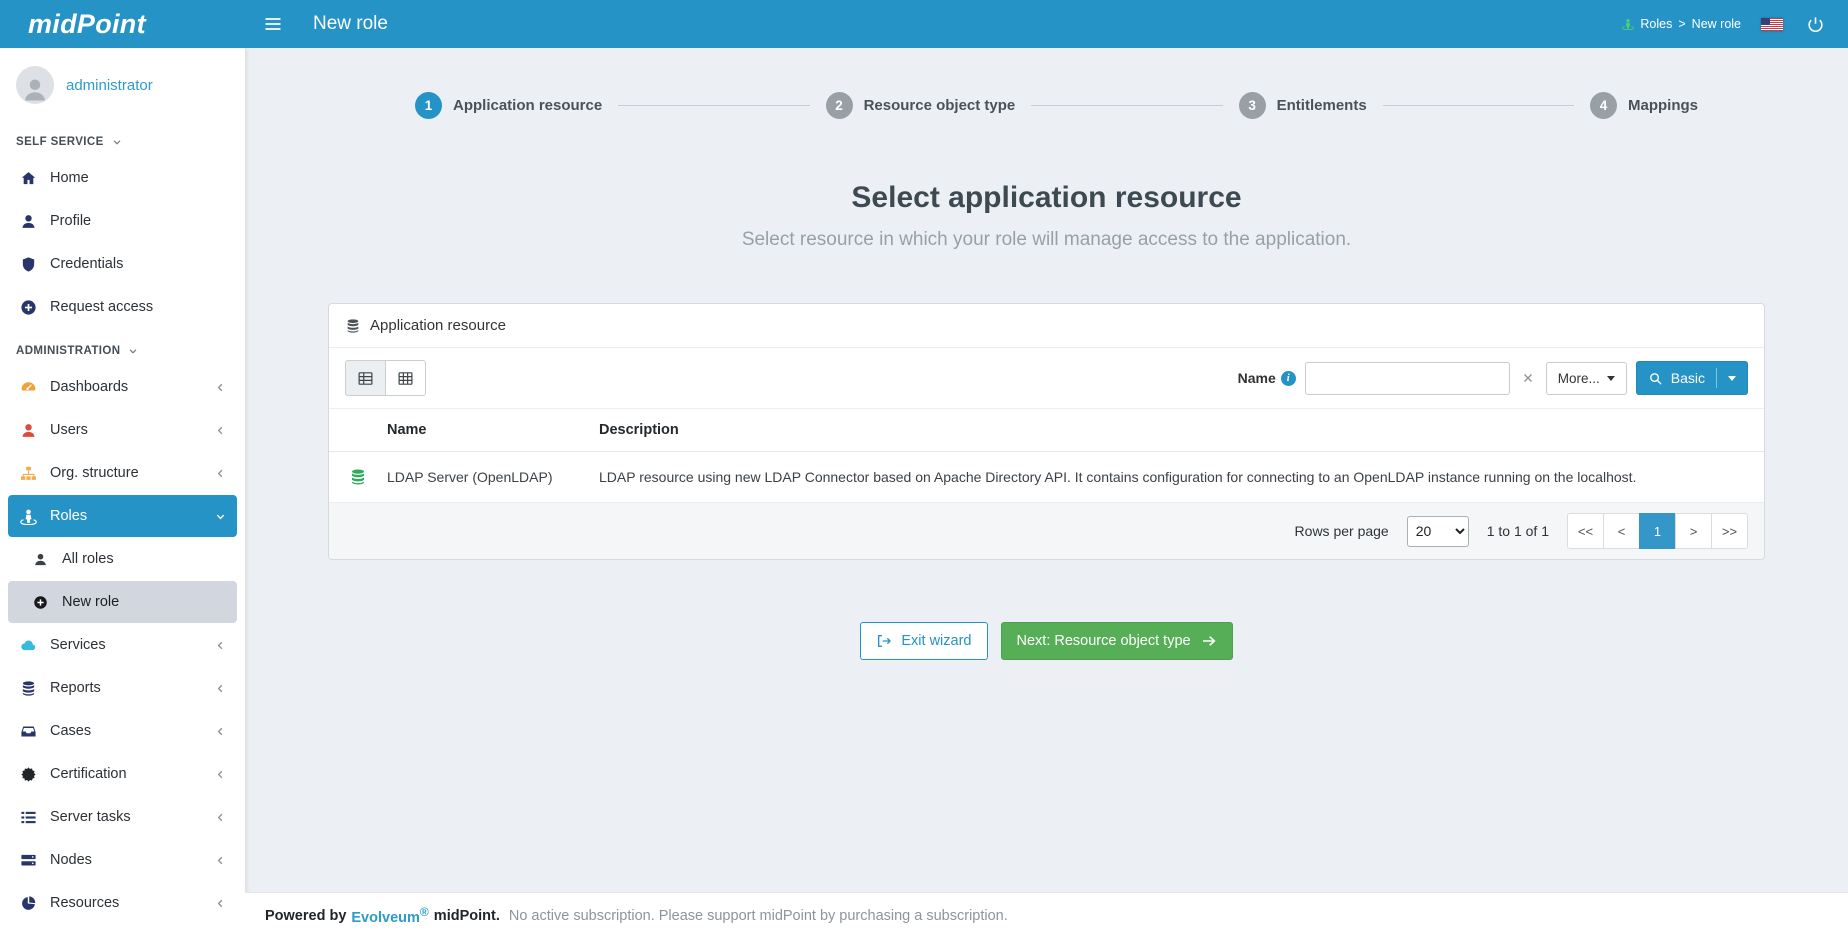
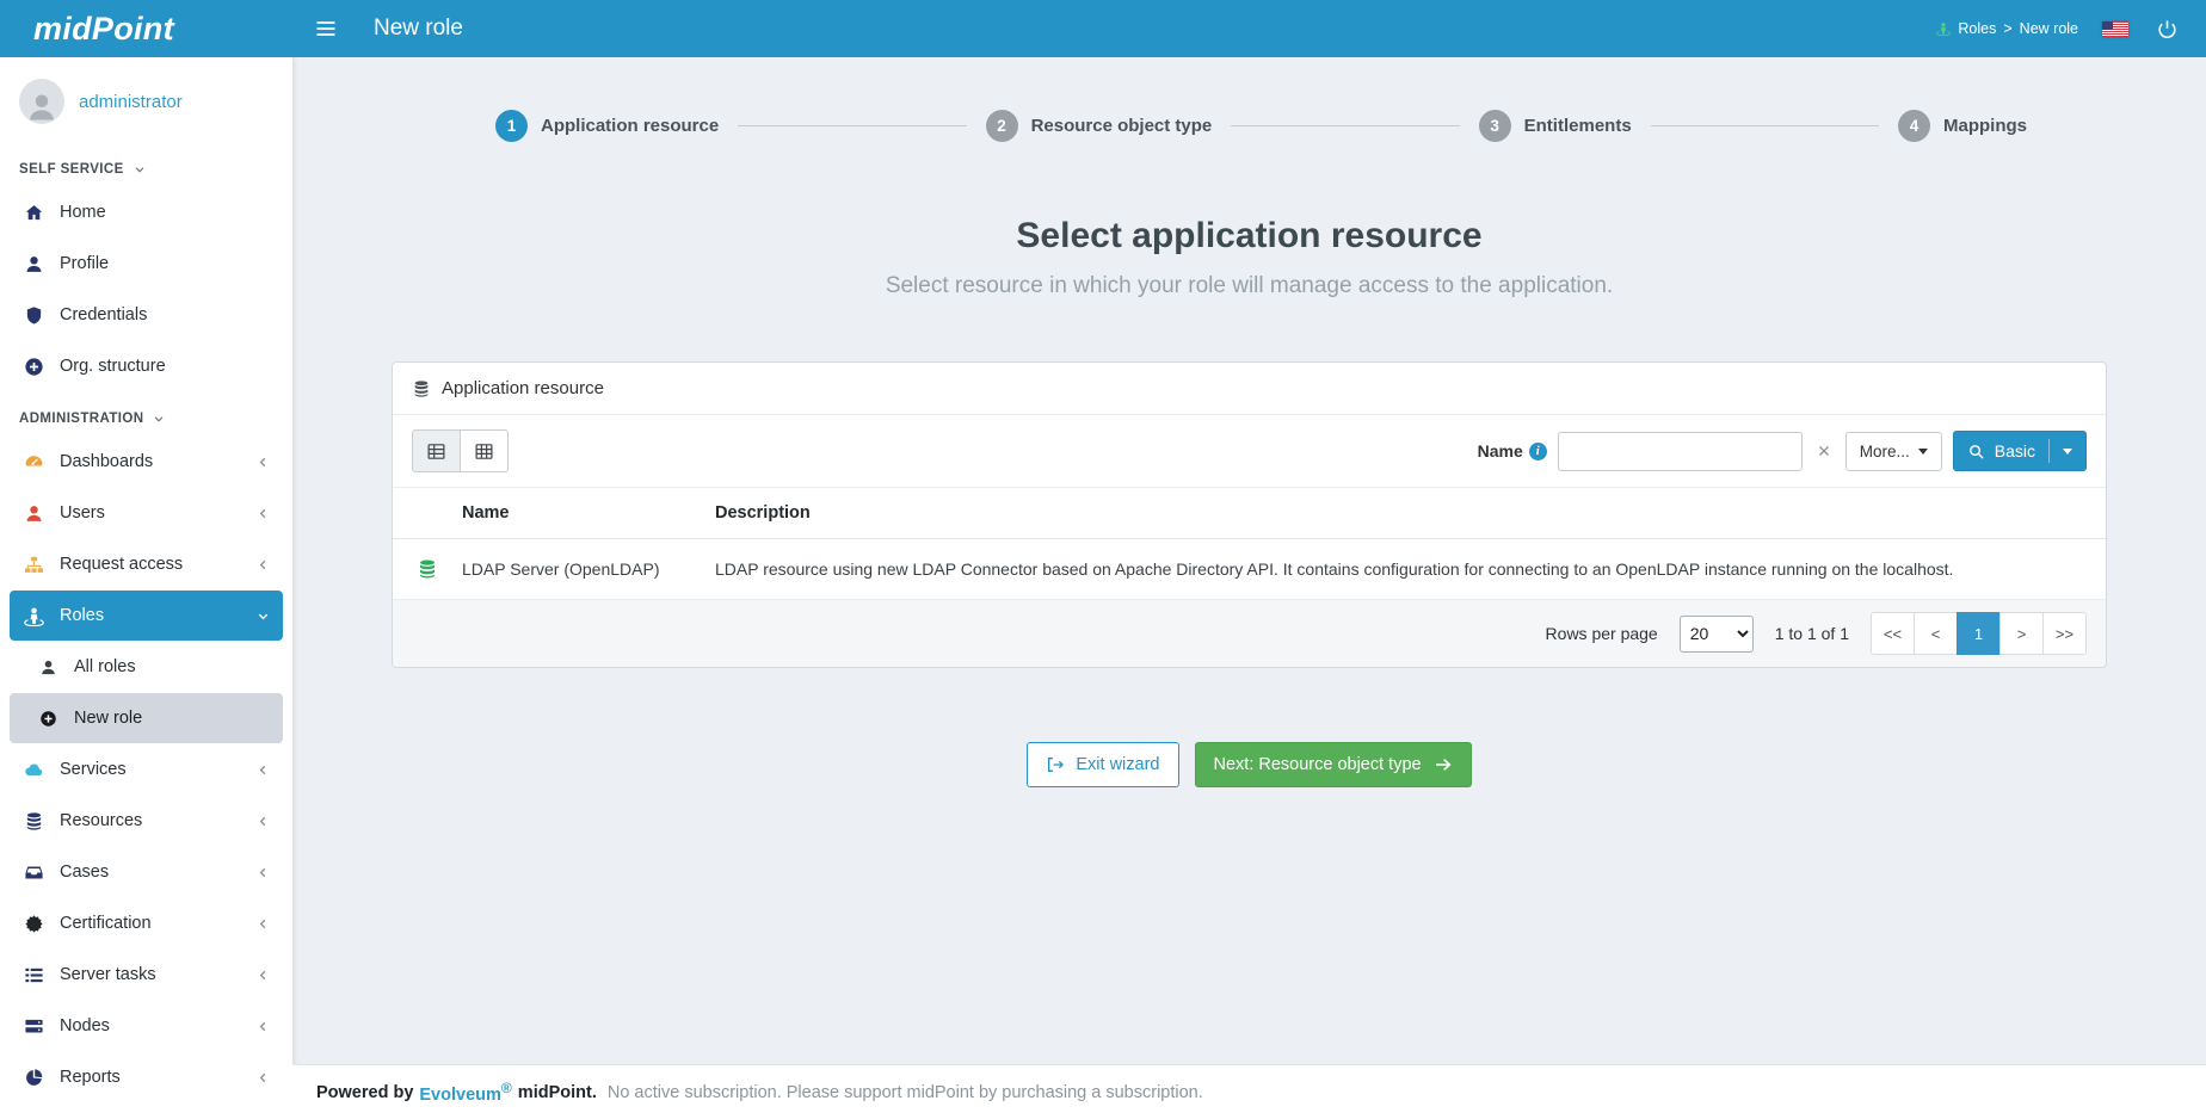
  midPoint
  New role
  Roles
  >
  New role
  administrator
  SELF SERVICE
  Home
  Profile
  Credentials
- Request access
+ Org. structure
  ADMINISTRATION
  Dashboards
  Users
- Org. structure
+ Request access
  Roles
  All roles
  New role
  Services
- Reports
+ Resources
  Cases
  Certification
  Server tasks
  Nodes
- Resources
+ Reports
  1
  Application resource
  2
  Resource object type
  3
  Entitlements
  4
  Mappings
  Select application resource
  Select resource in which your role will manage access to the application.
  Application resource
  Name
  i
  More...
  Basic
  	Name	Description
  	LDAP Server (OpenLDAP)	LDAP resource using new LDAP Connector based on Apache Directory API. It contains configuration for connecting to an OpenLDAP instance running on the localhost.
  Rows per page
  20
  1 to 1 of 1
  <<
  <
  1
  >
  >>
  Exit wizard
  Next: Resource object type
  Powered by
  Evolveum®
  midPoint.
  No active subscription. Please support midPoint by purchasing a subscription.
